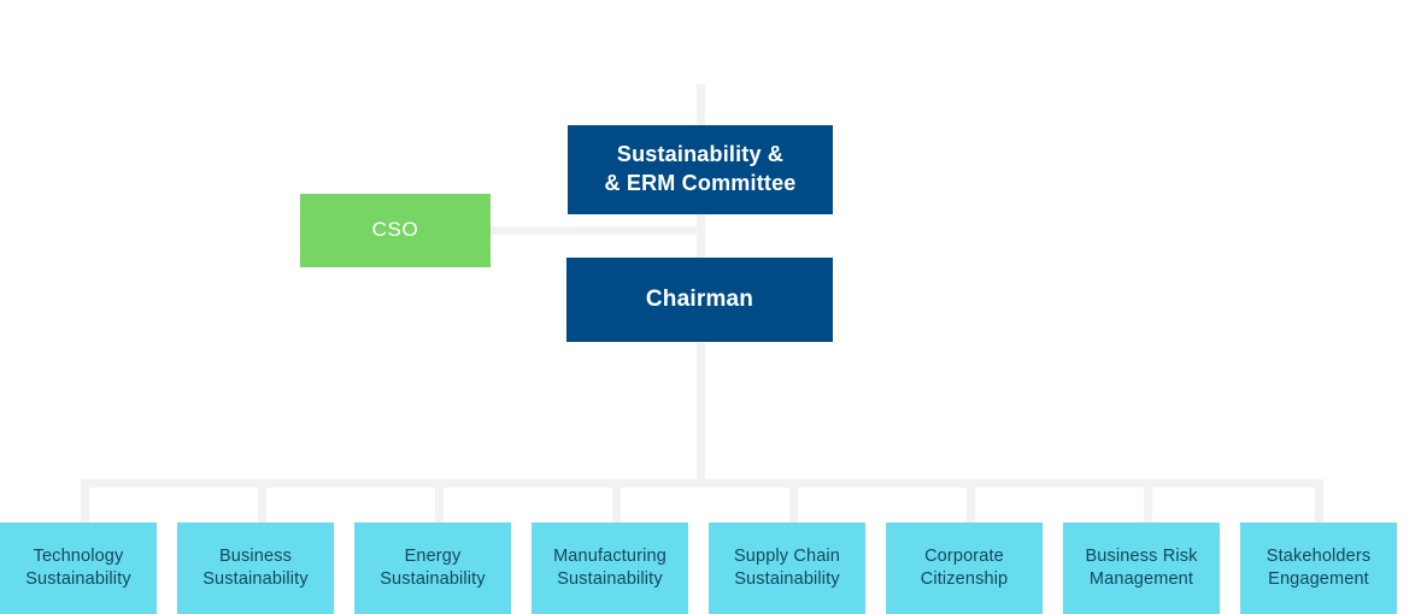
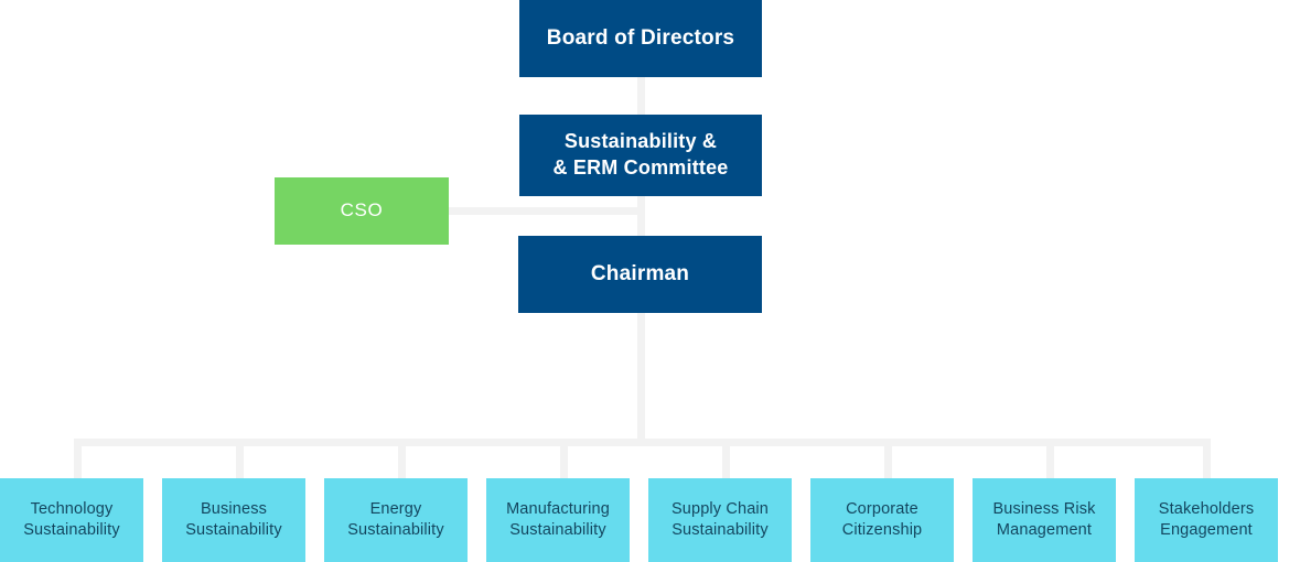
+ Board of Directors
  Sustainability &
  & ERM Committee
  CSO
  Chairman
  Technology
  Sustainability
  Business
  Sustainability
  Energy
  Sustainability
  Manufacturing
  Sustainability
  Supply Chain
  Sustainability
  Corporate
  Citizenship
  Business Risk
  Management
  Stakeholders
  Engagement
